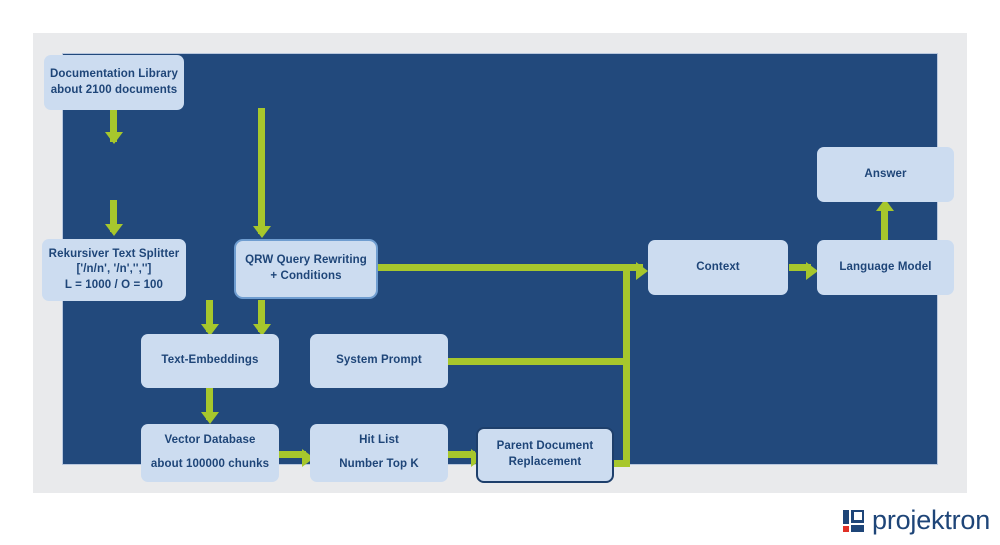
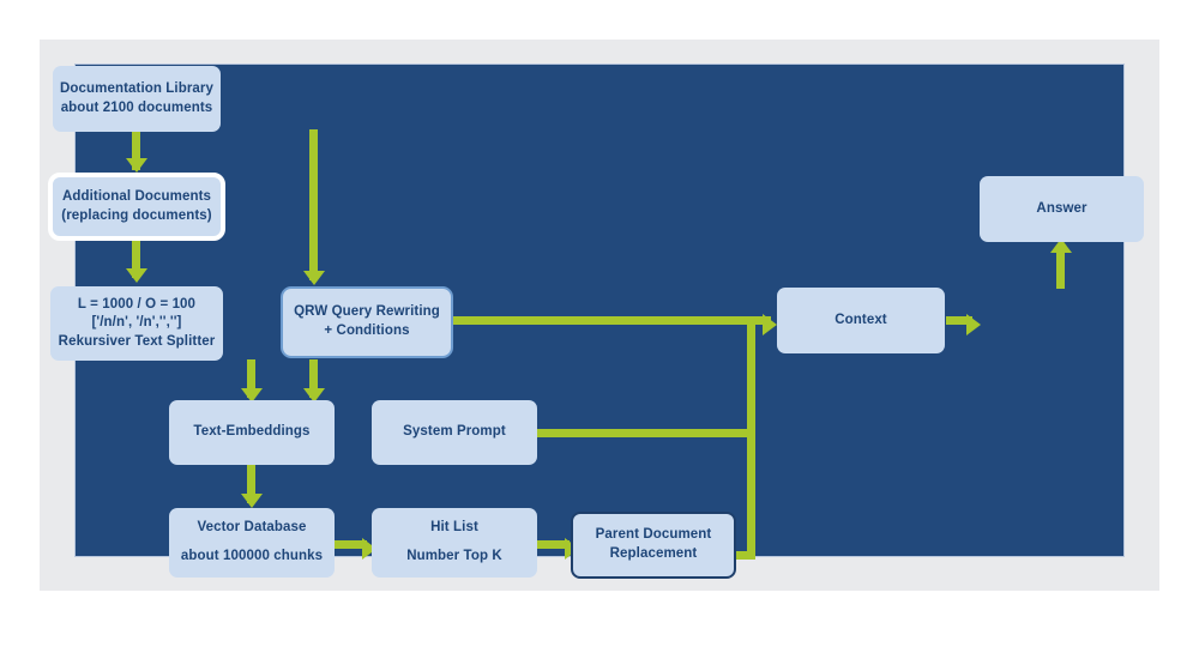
  Documentation Library
  about 2100 documents
+ Additional Documents
+ (replacing documents)
- Rekursiver Text Splitter
+ L = 1000 / O = 100
  ['/n/n', '/n','','']
- L = 1000 / O = 100
+ Rekursiver Text Splitter
  QRW Query Rewriting
  + Conditions
  Answer
  Context
- Language Model
  Text-Embeddings
  System Prompt
  Vector Database
  about 100000 chunks
  Hit List
  Number Top K
  Parent Document
  Replacement
- projektron
